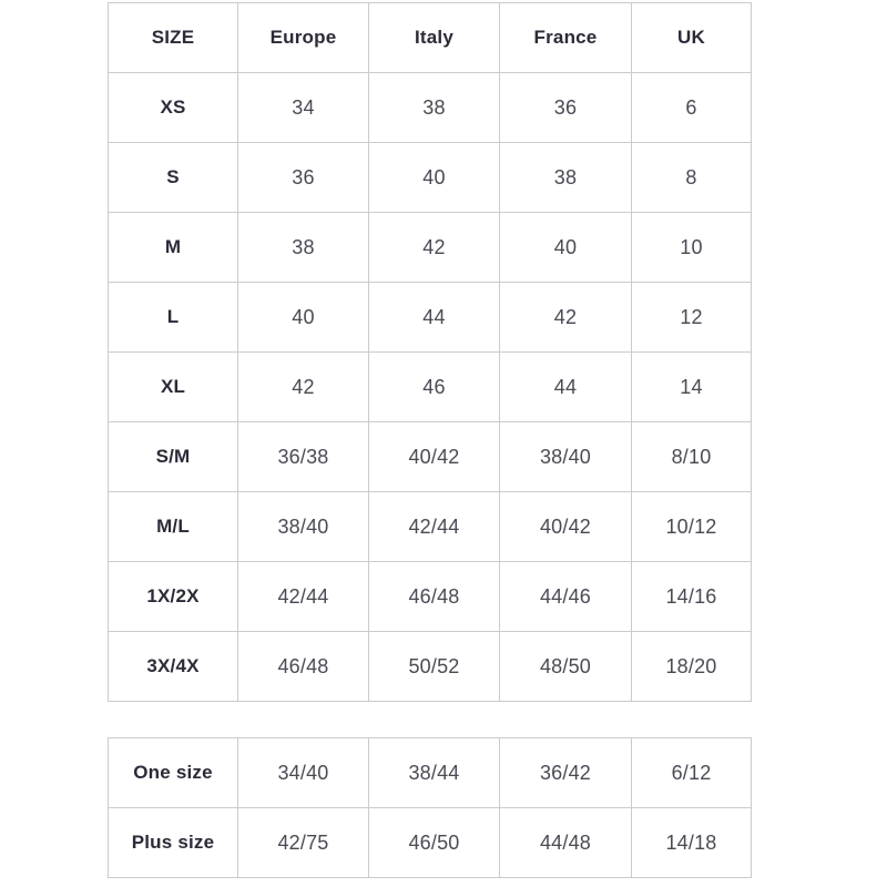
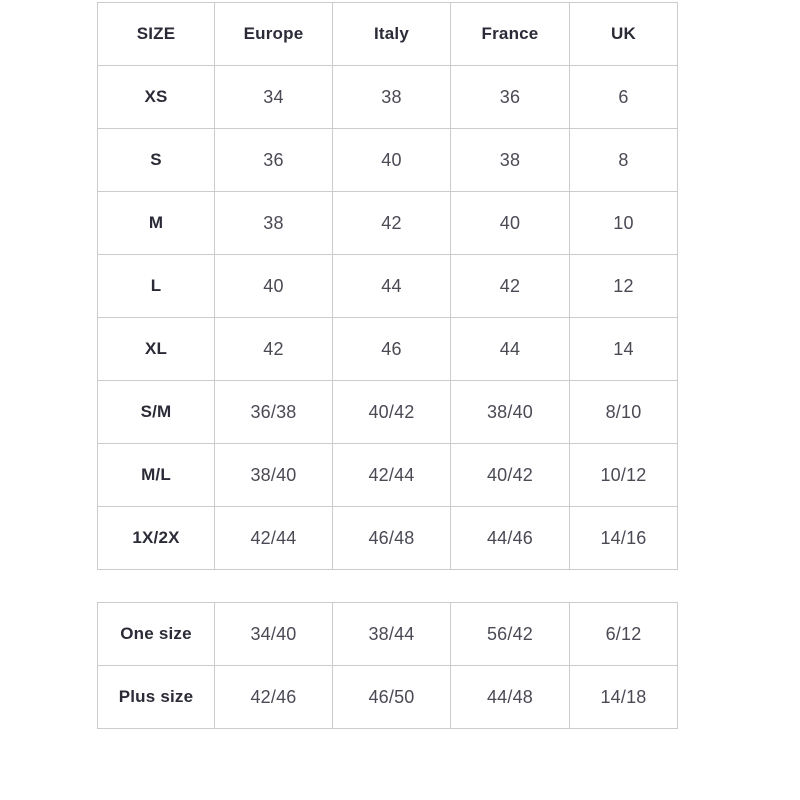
  SIZE	Europe	Italy	France	UK
  XS	34	38	36	6
  S	36	40	38	8
  M	38	42	40	10
  L	40	44	42	12
  XL	42	46	44	14
  S/M	36/38	40/42	38/40	8/10
  M/L	38/40	42/44	40/42	10/12
  1X/2X	42/44	46/48	44/46	14/16
- 3X/4X	46/48	50/52	48/50	18/20
- One size	34/40	38/44	36/42	6/12
+ One size	34/40	38/44	56/42	6/12
- Plus size	42/75	46/50	44/48	14/18
+ Plus size	42/46	46/50	44/48	14/18
